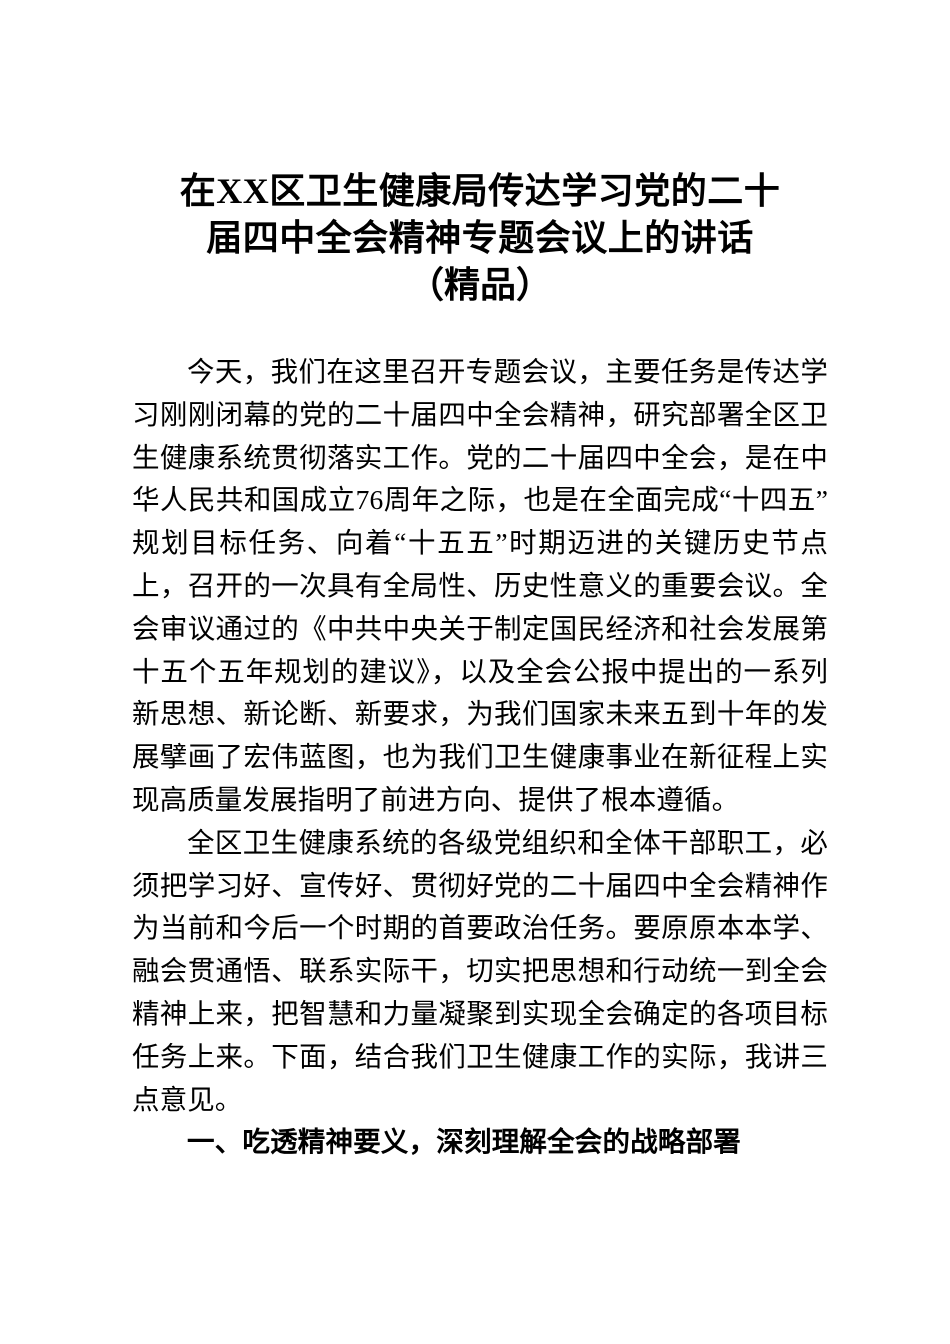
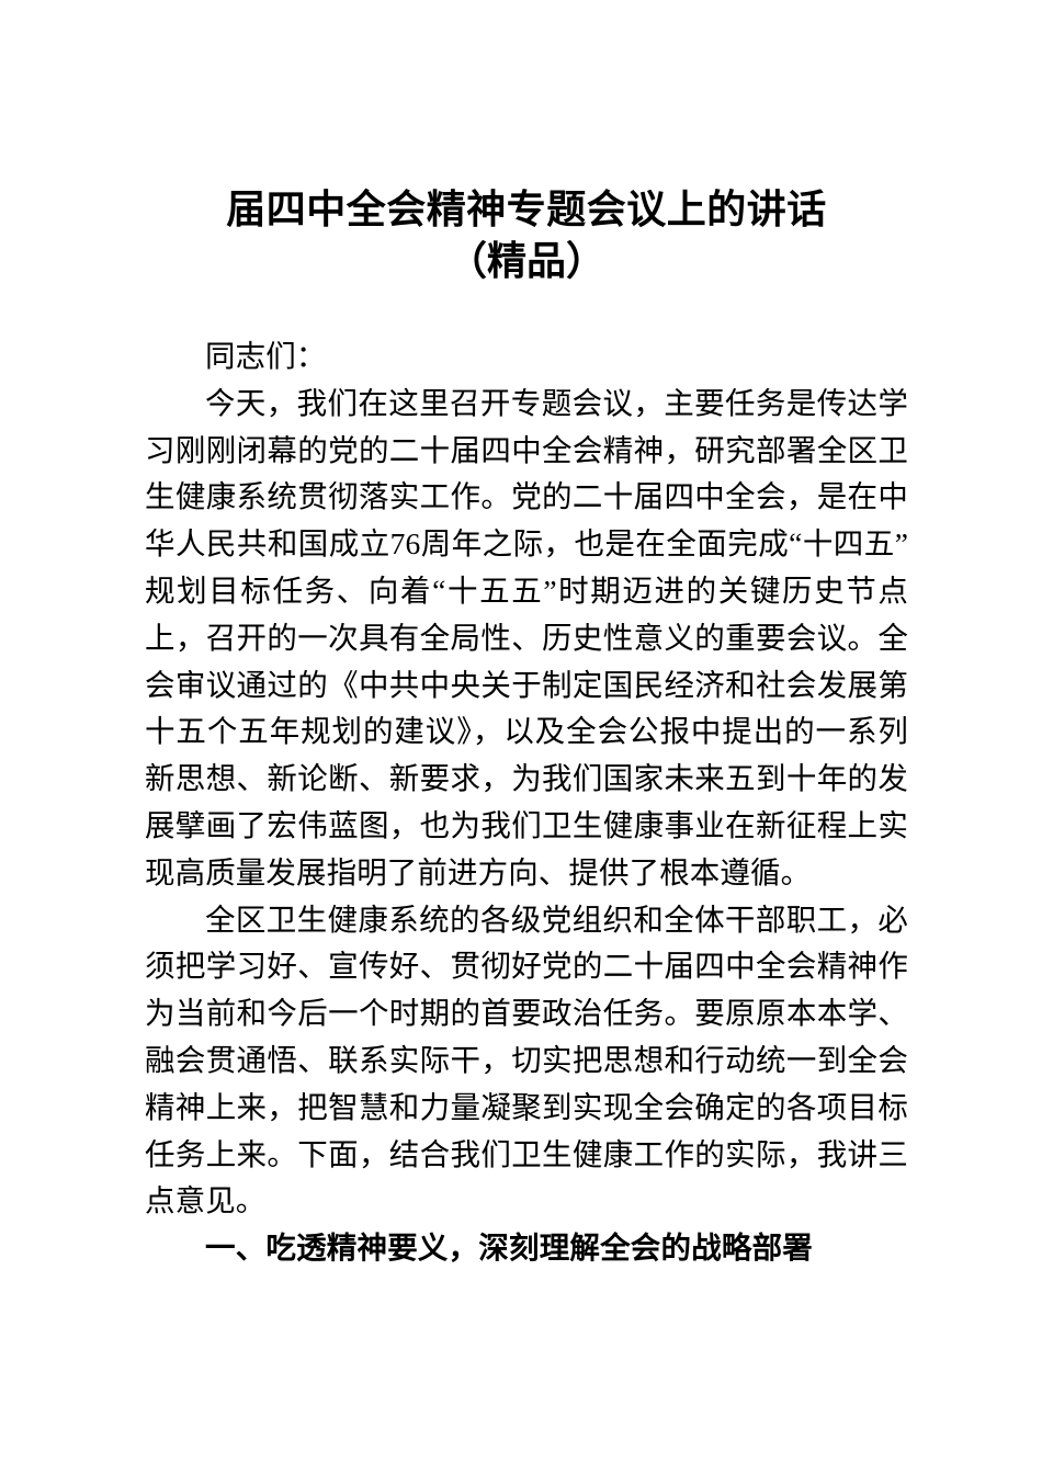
- 在XX区卫生健康局传达学习党的二十
  届四中全会精神专题会议上的讲话
  （精品）
+ 同志们：
  今天，我们在这里召开专题会议，主要任务是传达学习刚刚闭幕的党的二十届四中全会精神，研究部署全区卫生健康系统贯彻落实工作。党的二十届四中全会，是在中华人民共和国成立76周年之际，也是在全面完成“十四五”规划目标任务、向着“十五五”时期迈进的关键历史节点上，召开的一次具有全局性、历史性意义的重要会议。全会审议通过的《中共中央关于制定国民经济和社会发展第十五个五年规划的建议》，以及全会公报中提出的一系列新思想、新论断、新要求，为我们国家未来五到十年的发展擘画了宏伟蓝图，也为我们卫生健康事业在新征程上实现高质量发展指明了前进方向、提供了根本遵循。
  全区卫生健康系统的各级党组织和全体干部职工，必须把学习好、宣传好、贯彻好党的二十届四中全会精神作为当前和今后一个时期的首要政治任务。要原原本本学、融会贯通悟、联系实际干，切实把思想和行动统一到全会精神上来，把智慧和力量凝聚到实现全会确定的各项目标任务上来。下面，结合我们卫生健康工作的实际，我讲三点意见。
  一、吃透精神要义，深刻理解全会的战略部署
